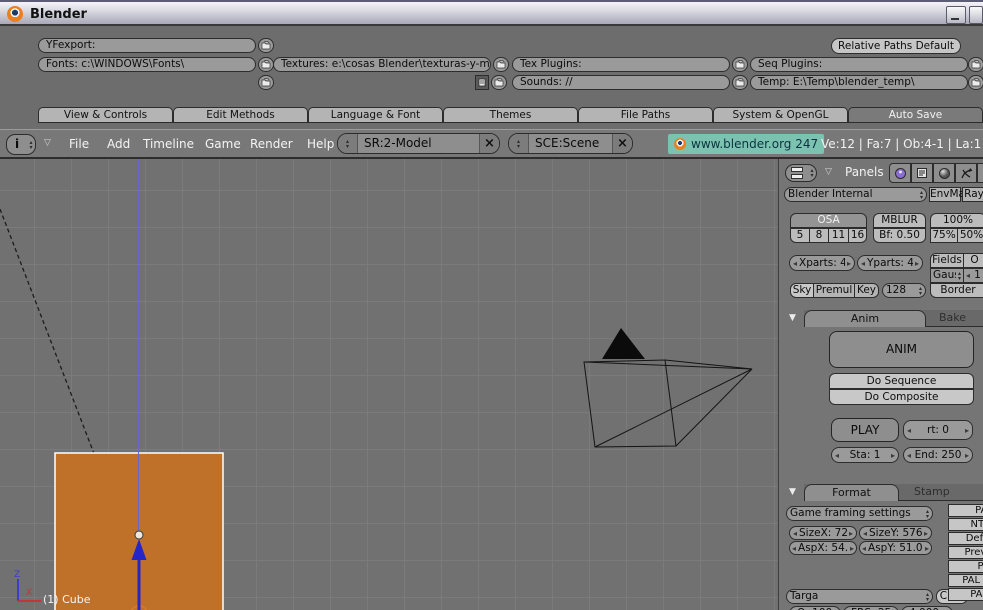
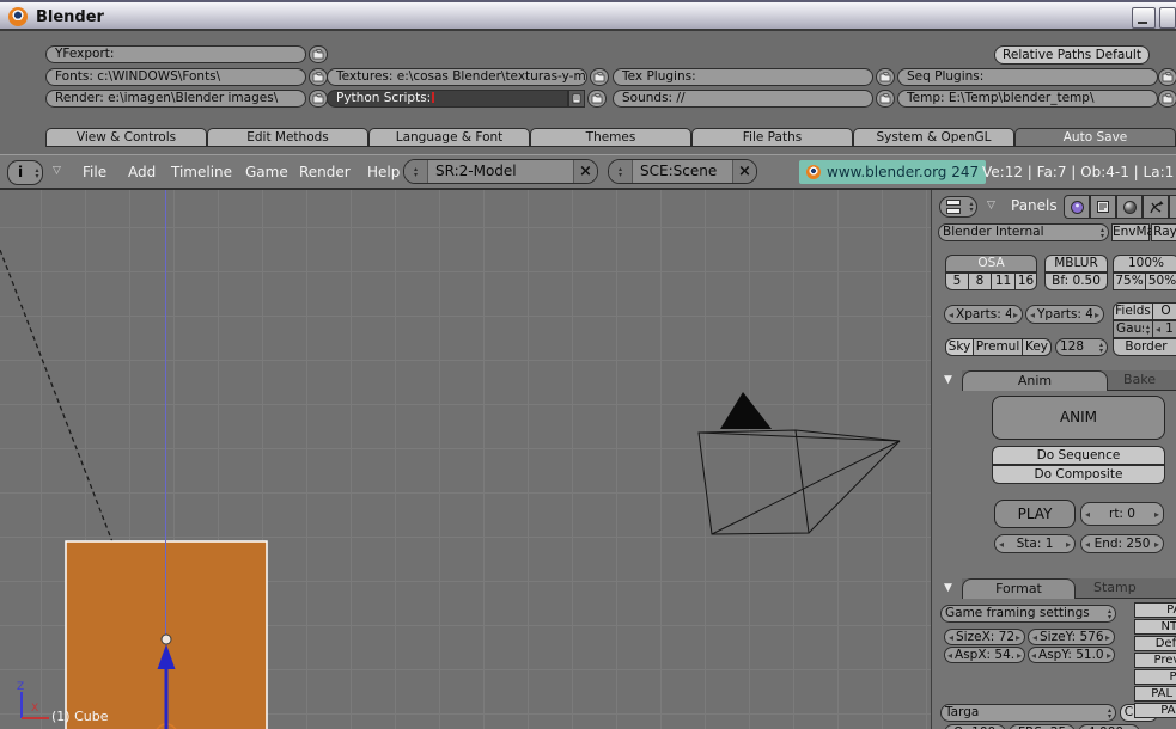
  Blender
  YFexport:
  Relative Paths Default
  Fonts: c:\WINDOWS\Fonts\
  Textures: e:\cosas Blender\texturas-y-m
  Tex Plugins:
  Seq Plugins:
+ Render: e:\imagen\Blender images\
+ Python Scripts:
  Sounds: //
  Temp: E:\Temp\blender_temp\
  View & Controls
  Edit Methods
  Language & Font
  Themes
  File Paths
  System & OpenGL
  Auto Save
  i
  ▽
  File
  Add
  Timeline
  Game
  Render
  Help
  SR:2-Model
  ×
  SCE:Scene
  ×
  www.blender.org 247
  Ve:12 | Fa:7 | Ob:4-1 | La:1
  Z
  X
  (1) Cube
  ▽
  Panels
  Blender Internal
  EnvM
  Ray
  OSA
  5
  8
  11
  16
  MBLUR
  Bf: 0.50
  100%
  75%
  50%
  ◂
  Xparts: 4
  ▸
  ◂
  Yparts: 4
  ▸
  Fields
  O
  ◂
  1
  Border
  Sky
  Premul
  Key
  128
  Bake
  ▼
  Anim
  ANIM
  Do Sequence
  Do Composite
  PLAY
  ◂
  rt: 0
  ▸
  ◂
  Sta: 1
  ▸
  ◂
  End: 250
  ▸
  Stamp
  ▼
  Format
  Game framing settings
  ◂
  SizeX: 72
  ▸
  ◂
  SizeY: 576
  ▸
  ◂
  AspX: 54.
  ▸
  ◂
  AspY: 51.0
  ▸
  Targa
